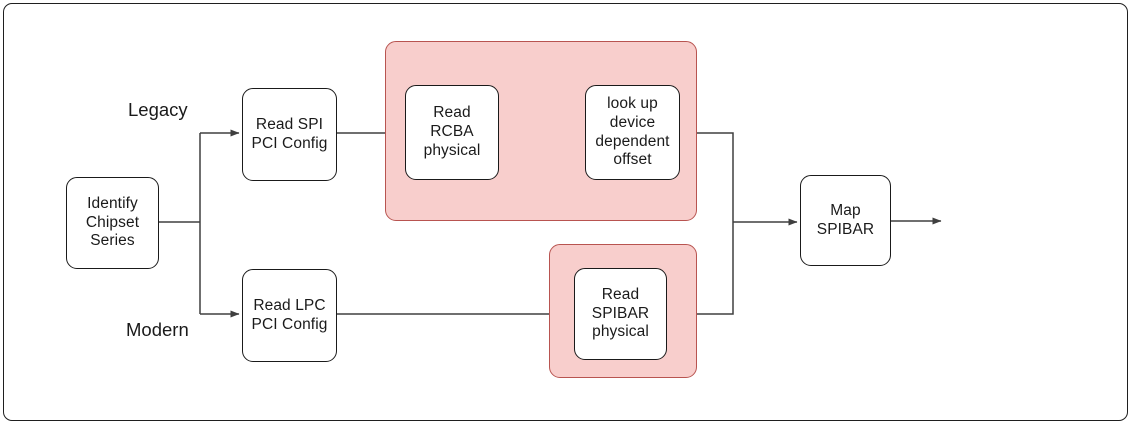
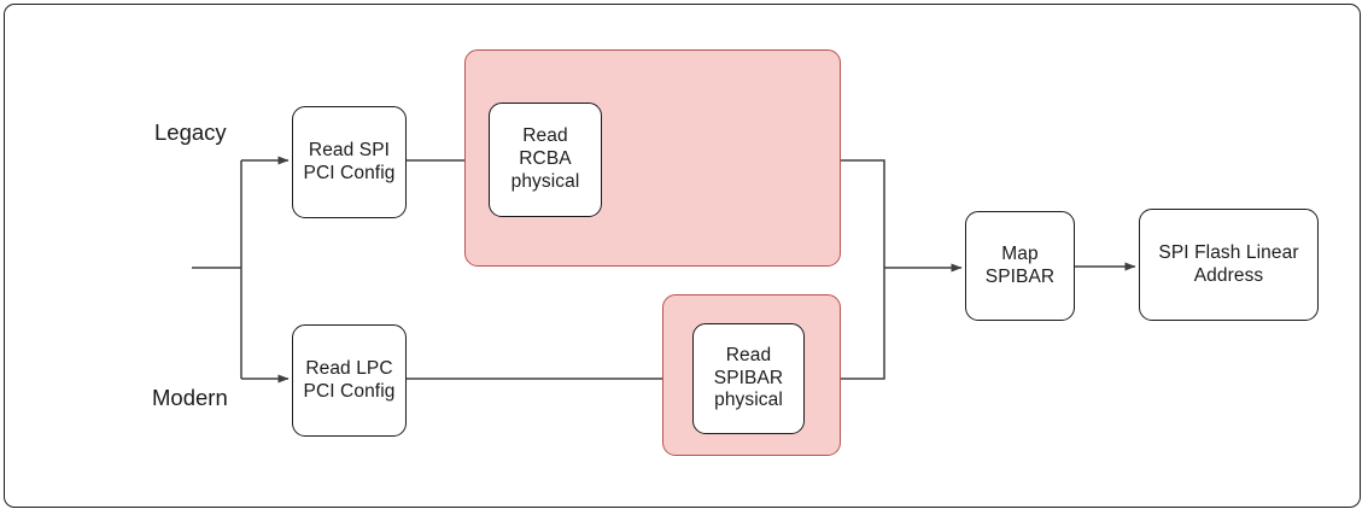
- Identify
- Chipset
- Series
  Read SPI
  PCI Config
  Read LPC
  PCI Config
  Read
  RCBA
  physical
- look up
- device
- dependent
- offset
  Read
  SPIBAR
  physical
  Map
  SPIBAR
+ SPI Flash Linear
+ Address
  Legacy
  Modern
